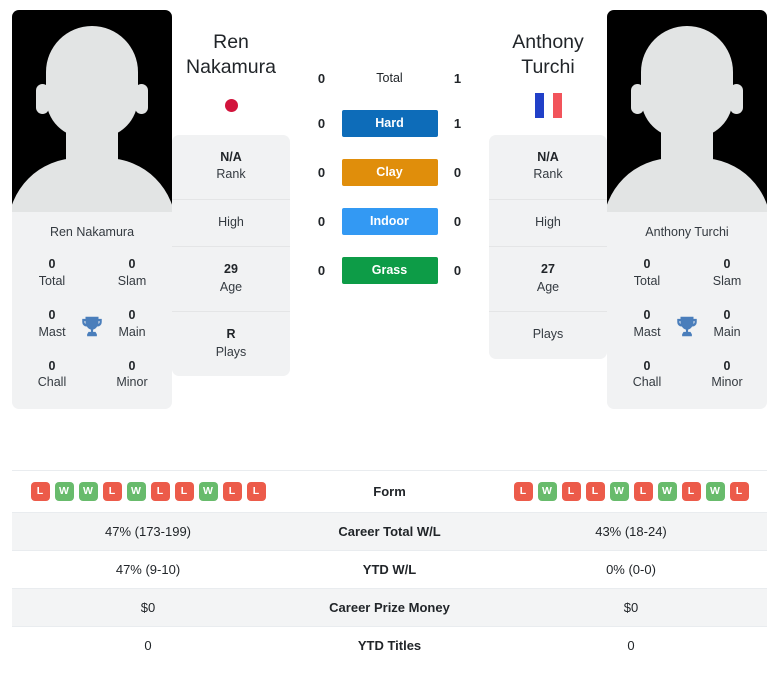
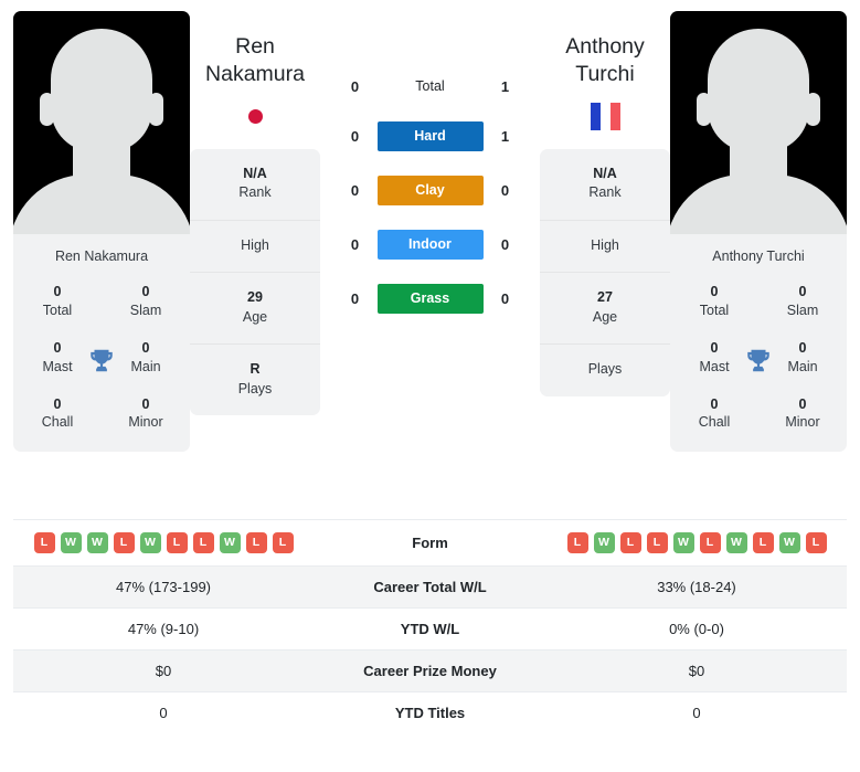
  Ren Nakamura
  0
  Total
  0
  Slam
  0
  Mast
  0
  Main
  0
  Chall
  0
  Minor
  Ren
  Nakamura
  N/A
  Rank
  High
  29
  Age
  R
  Plays
  0
  Total
  1
  0
  Hard
  1
  0
  Clay
  0
  0
  Indoor
  0
  0
  Grass
  0
  Anthony
  Turchi
  N/A
  Rank
  High
  27
  Age
  Plays
  Anthony Turchi
  0
  Total
  0
  Slam
  0
  Mast
  0
  Main
  0
  Chall
  0
  Minor
  L W W L W L L W L L	Form	L W L L W L W L W L
- 47% (173-199)	Career Total W/L	43% (18-24)
+ 47% (173-199)	Career Total W/L	33% (18-24)
  47% (9-10)	YTD W/L	0% (0-0)
  $0	Career Prize Money	$0
  0	YTD Titles	0
